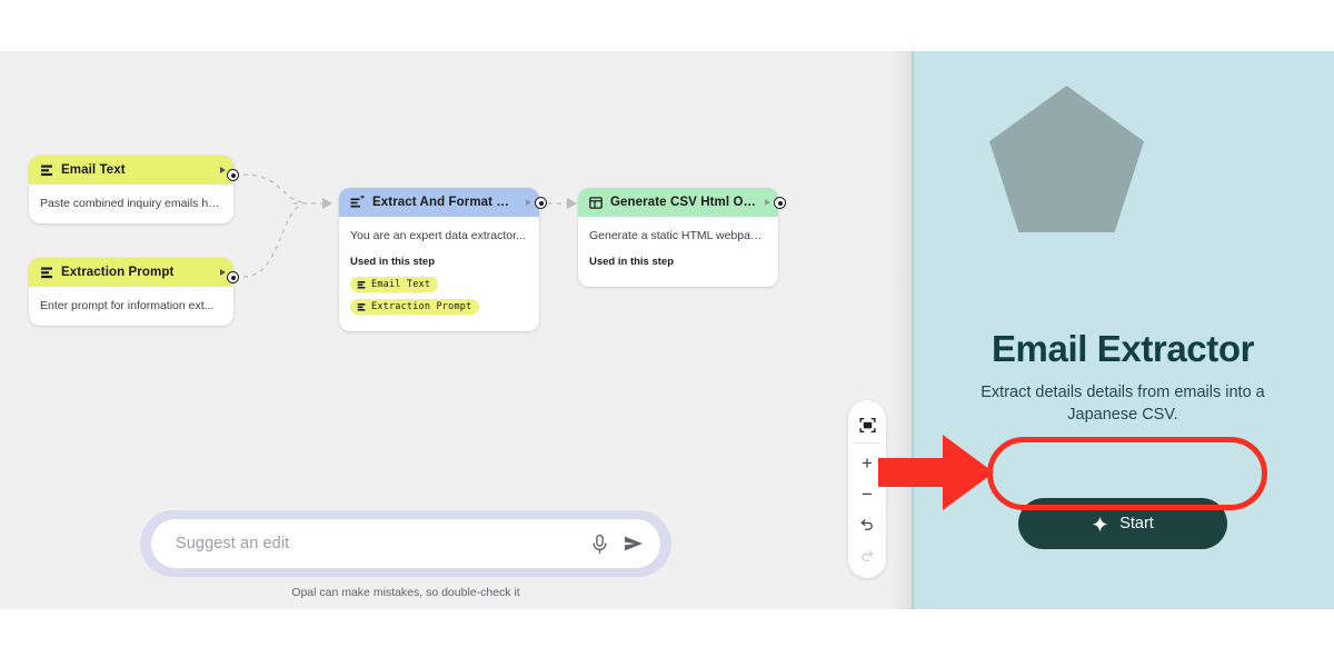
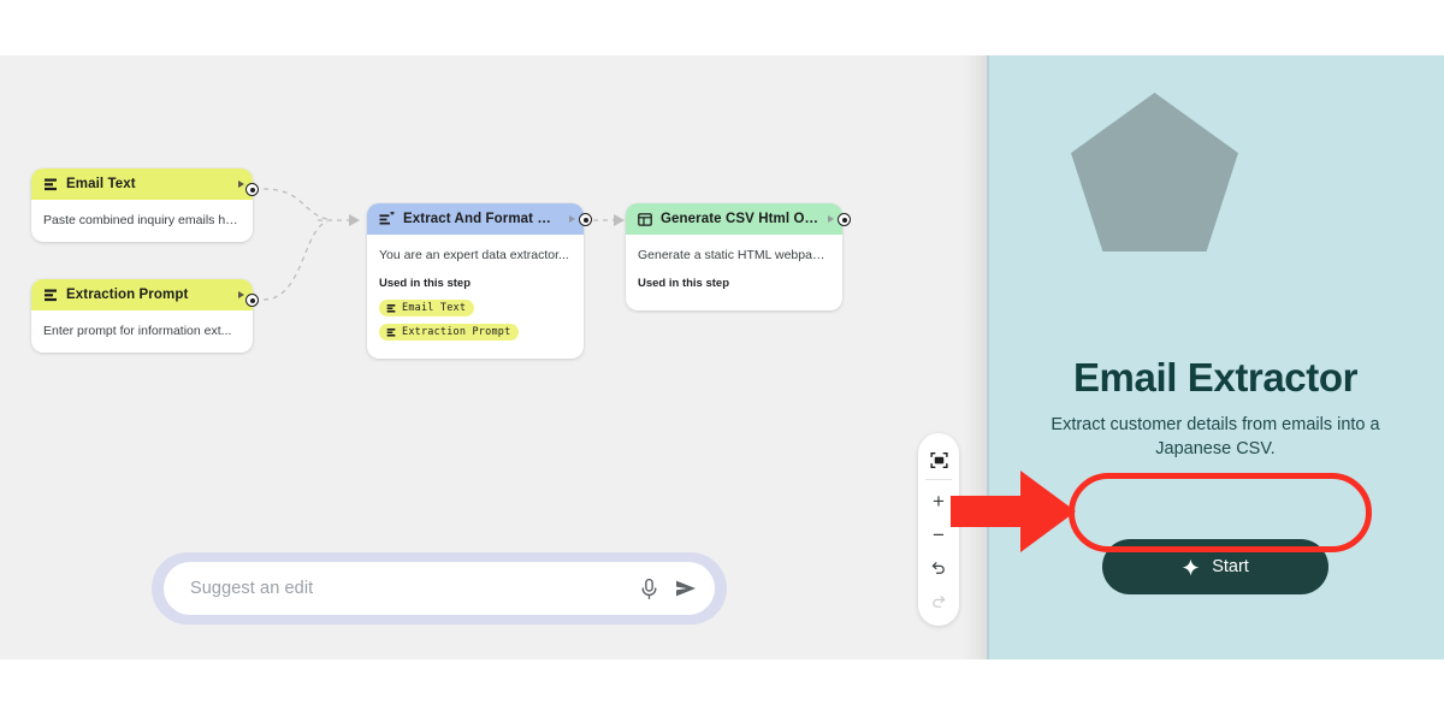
  Email Text
  Paste combined inquiry emails he..
  Extraction Prompt
  Enter prompt for information ext...
  Extract And Format Dat
  You are an expert data extractor...
  Used in this step
  Email Text
  Extraction Prompt
  Generate CSV Html Out
  Generate a static HTML webpage
  Used in this step
  +
  −
  Suggest an edit
- Opal can make mistakes, so double-check it
  Email Extractor
- Extract details details from emails into a Japanese CSV.
+ Extract customer details from emails into a Japanese CSV.
  Start
